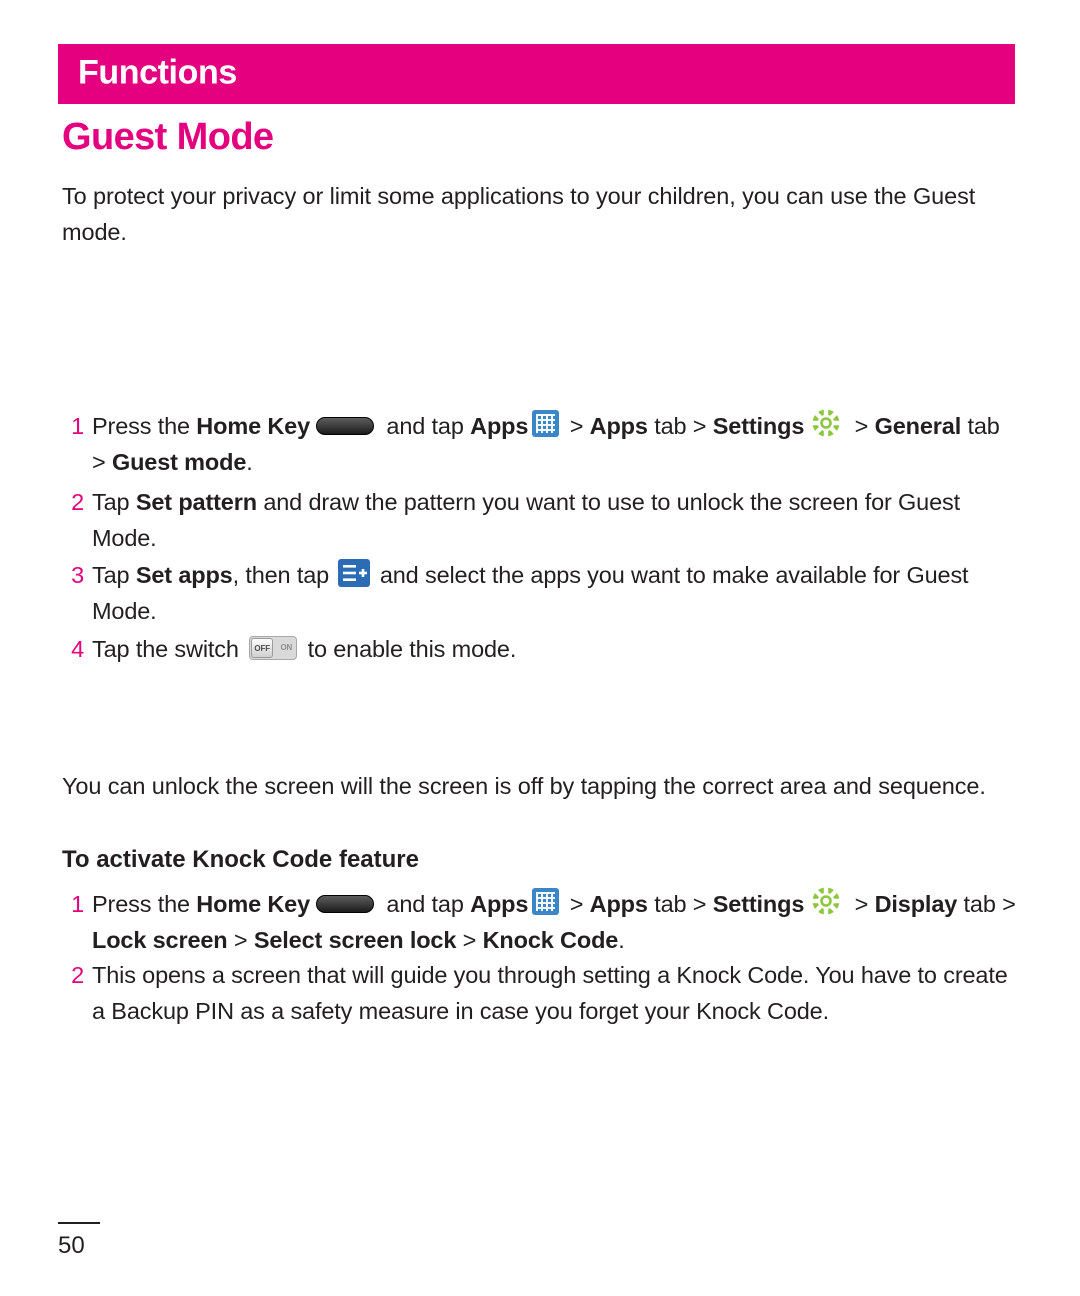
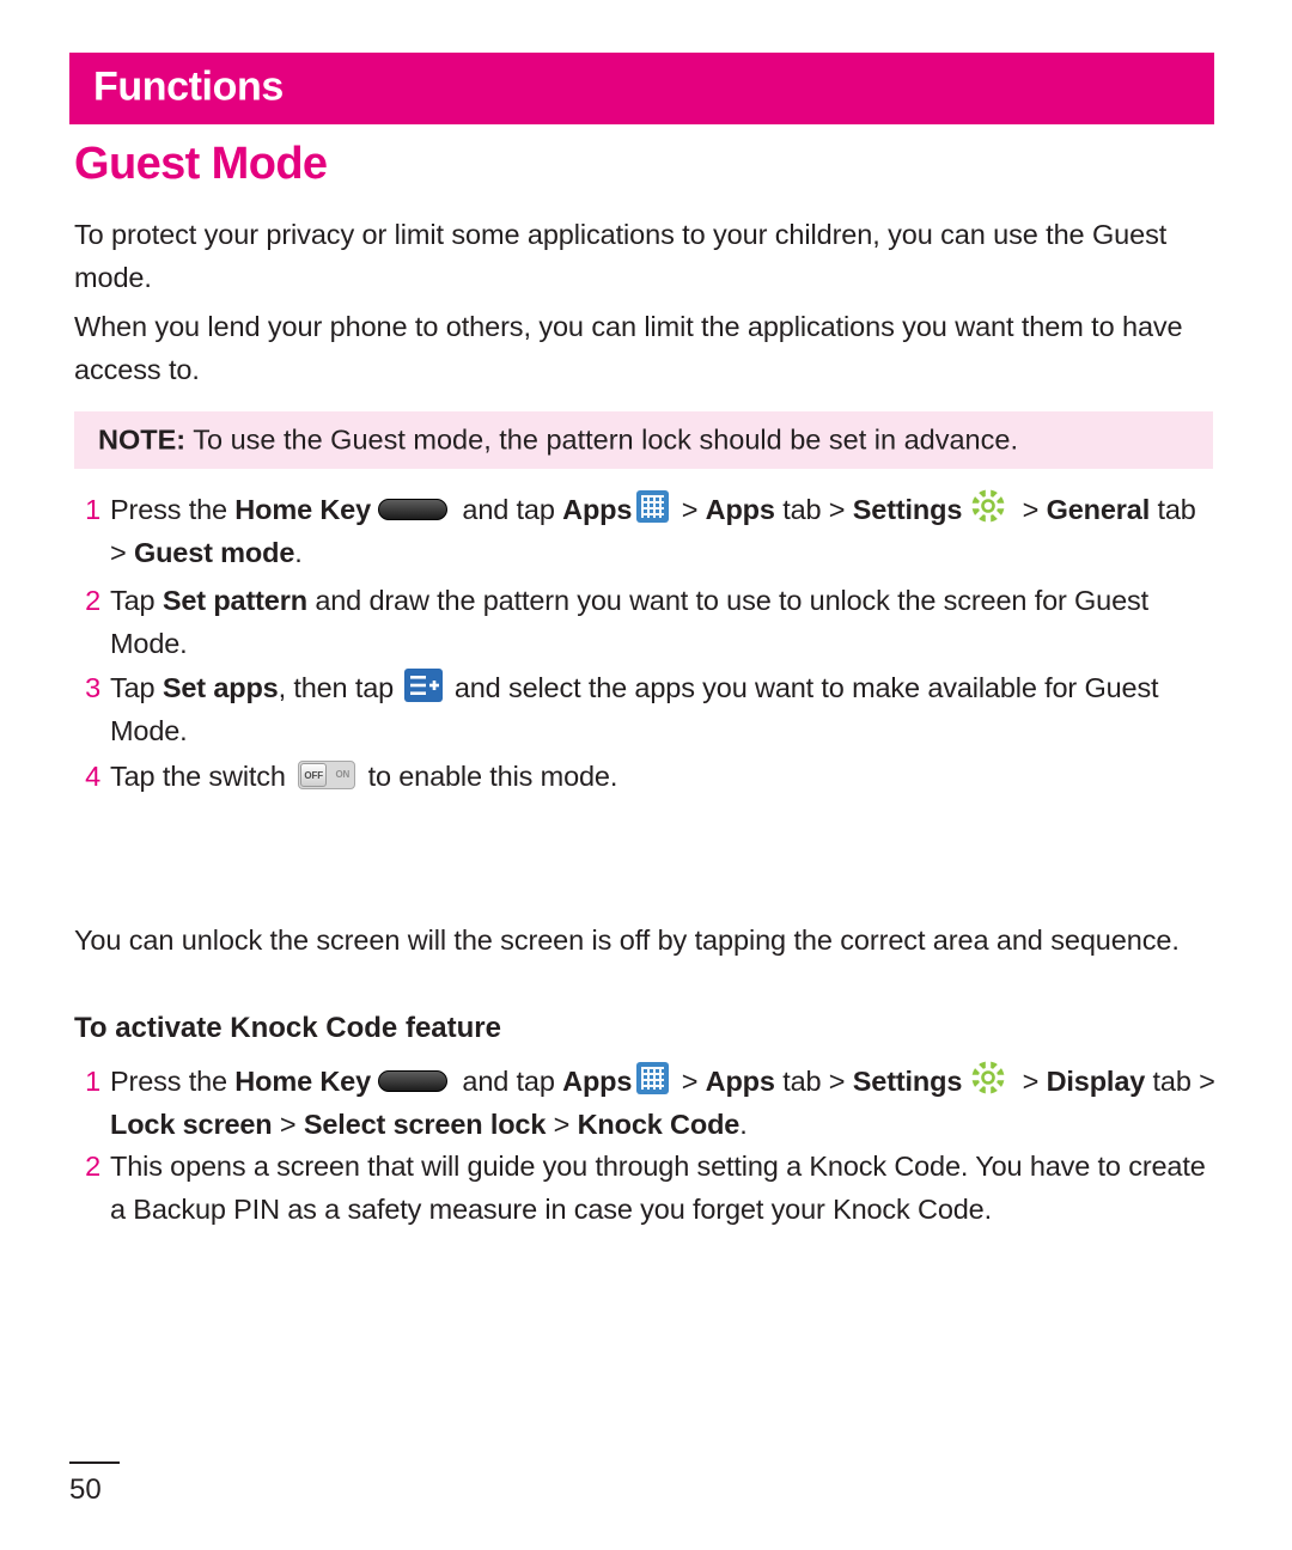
  Functions
  Guest Mode
  To protect your privacy or limit some applications to your children, you can use the Guest mode.
+ When you lend your phone to others, you can limit the applications you want them to have access to.
+ NOTE: To use the Guest mode, the pattern lock should be set in advance.
  1
  Press the Home Key and tap Apps > Apps tab > Settings > General tab > Guest mode.
  2
  Tap Set pattern and draw the pattern you want to use to unlock the screen for Guest Mode.
  3
  Tap Set apps, then tap and select the apps you want to make available for Guest Mode.
  4
  Tap the switch
  OFF
  ON
  to enable this mode.
  You can unlock the screen will the screen is off by tapping the correct area and sequence.
  To activate Knock Code feature
  1
  Press the Home Key and tap Apps > Apps tab > Settings > Display tab > Lock screen > Select screen lock > Knock Code.
  2
  This opens a screen that will guide you through setting a Knock Code. You have to create a Backup PIN as a safety measure in case you forget your Knock Code.
  50
